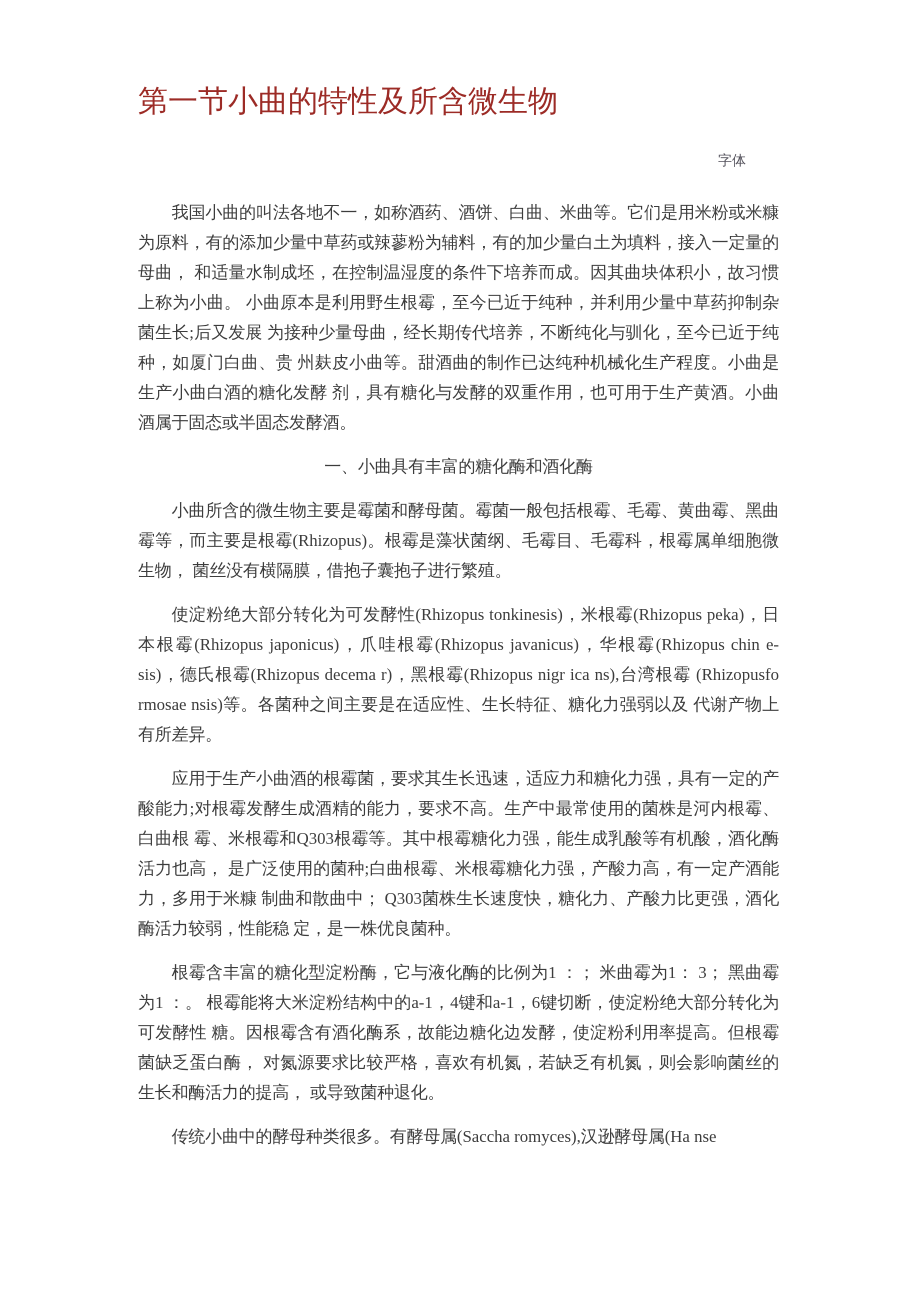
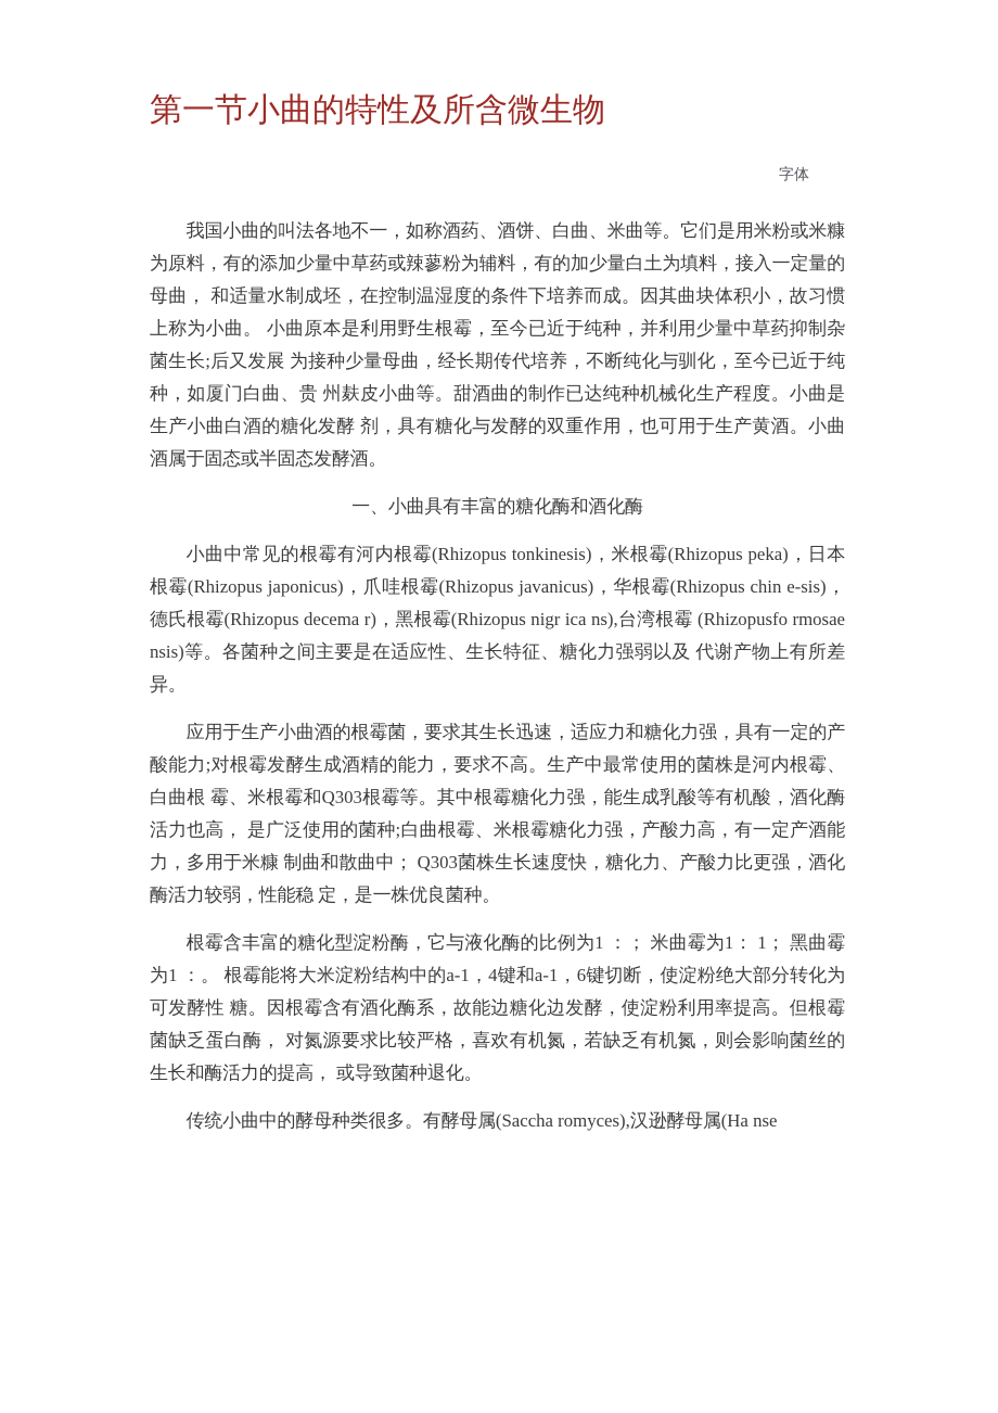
  第一节小曲的特性及所含微生物
  我国小曲的叫法各地不一，如称酒药、酒饼、白曲、米曲等。它们是用米粉或米糠为原料，有的添加少量中草药或辣蓼粉为辅料，有的加少量白土为填料，接入一定量的母曲， 和适量水制成坯，在控制温湿度的条件下培养而成。因其曲块体积小，故习惯上称为小曲。 小曲原本是利用野生根霉，至今已近于纯种，并利用少量中草药抑制杂菌生长;后又发展 为接种少量母曲，经长期传代培养，不断纯化与驯化，至今已近于纯种，如厦门白曲、贵 州麸皮小曲等。甜酒曲的制作已达纯种机械化生产程度。小曲是生产小曲白酒的糖化发酵 剂，具有糖化与发酵的双重作用，也可用于生产黄酒。小曲酒属于固态或半固态发酵酒。
  一、小曲具有丰富的糖化酶和酒化酶
- 小曲所含的微生物主要是霉菌和酵母菌。霉菌一般包括根霉、毛霉、黄曲霉、黑曲霉等，而主要是根霉(Rhizopus)。根霉是藻状菌纲、毛霉目、毛霉科，根霉属单细胞微生物， 菌丝没有横隔膜，借抱子囊抱子进行繁殖。
- 使淀粉绝大部分转化为可发酵性(Rhizopus tonkinesis)，米根霉(Rhizopus peka)，日本根霉(Rhizopus japonicus)，爪哇根霉(Rhizopus javanicus)，华根霉(Rhizopus chin e-sis)，德氏根霉(Rhizopus decema r)，黑根霉(Rhizopus nigr ica ns),台湾根霉 (Rhizopusfo rmosae nsis)等。各菌种之间主要是在适应性、生长特征、糖化力强弱以及 代谢产物上有所差异。
+ 小曲中常见的根霉有河内根霉(Rhizopus tonkinesis)，米根霉(Rhizopus peka)，日本根霉(Rhizopus japonicus)，爪哇根霉(Rhizopus javanicus)，华根霉(Rhizopus chin e-sis)，德氏根霉(Rhizopus decema r)，黑根霉(Rhizopus nigr ica ns),台湾根霉 (Rhizopusfo rmosae nsis)等。各菌种之间主要是在适应性、生长特征、糖化力强弱以及 代谢产物上有所差异。
  应用于生产小曲酒的根霉菌，要求其生长迅速，适应力和糖化力强，具有一定的产酸能力;对根霉发酵生成酒精的能力，要求不高。生产中最常使用的菌株是河内根霉、白曲根 霉、米根霉和Q303根霉等。其中根霉糖化力强，能生成乳酸等有机酸，酒化酶活力也高， 是广泛使用的菌种;白曲根霉、米根霉糖化力强，产酸力高，有一定产酒能力，多用于米糠 制曲和散曲中； Q303菌株生长速度快，糖化力、产酸力比更强，酒化酶活力较弱，性能稳 定，是一株优良菌种。
- 根霉含丰富的糖化型淀粉酶，它与液化酶的比例为1 ：； 米曲霉为1： 3； 黑曲霉为1 ：。 根霉能将大米淀粉结构中的a-1，4键和a-1，6键切断，使淀粉绝大部分转化为可发酵性 糖。因根霉含有酒化酶系，故能边糖化边发酵，使淀粉利用率提高。但根霉菌缺乏蛋白酶， 对氮源要求比较严格，喜欢有机氮，若缺乏有机氮，则会影响菌丝的生长和酶活力的提高， 或导致菌种退化。
+ 根霉含丰富的糖化型淀粉酶，它与液化酶的比例为1 ：； 米曲霉为1： 1； 黑曲霉为1 ：。 根霉能将大米淀粉结构中的a-1，4键和a-1，6键切断，使淀粉绝大部分转化为可发酵性 糖。因根霉含有酒化酶系，故能边糖化边发酵，使淀粉利用率提高。但根霉菌缺乏蛋白酶， 对氮源要求比较严格，喜欢有机氮，若缺乏有机氮，则会影响菌丝的生长和酶活力的提高， 或导致菌种退化。
  传统小曲中的酵母种类很多。有酵母属(Saccha romyces),汉逊酵母属(Ha nse
  字体
